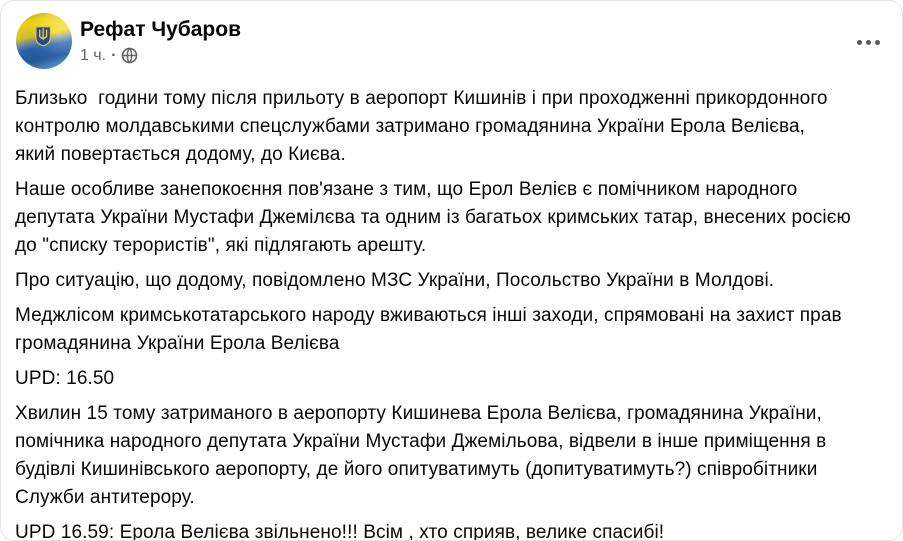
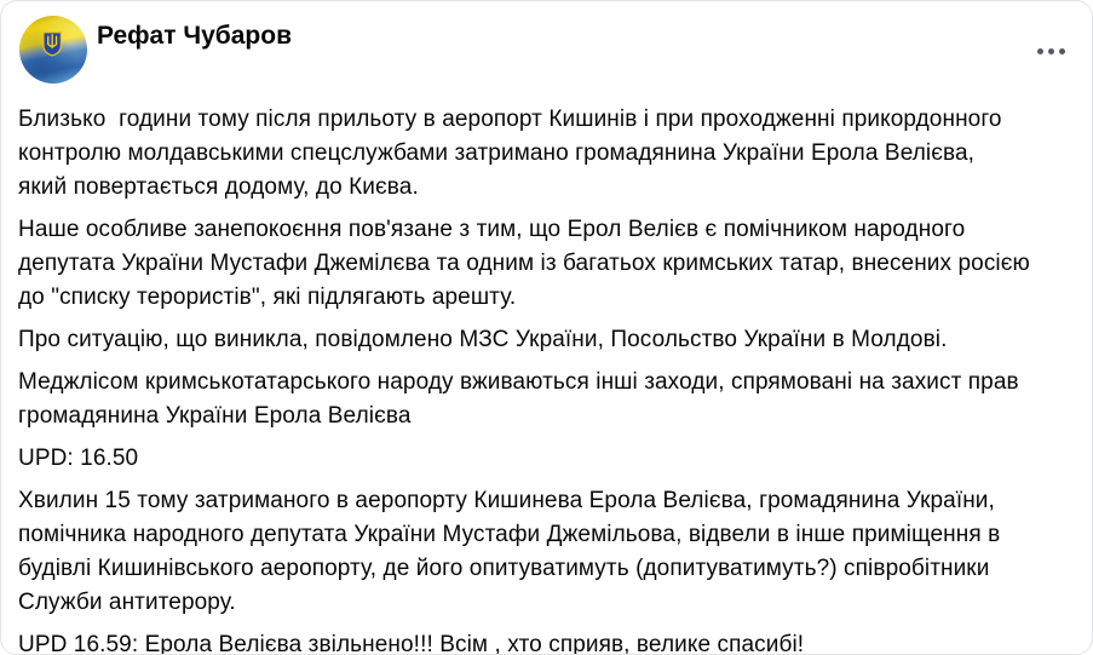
  Рефат Чубаров
- 1 ч.
- ·
  Близько години тому після прильоту в аеропорт Кишинів і при проходженні прикордонного
  контролю молдавськими спецслужбами затримано громадянина України Ерола Велієва,
  який повертається додому, до Києва.
  Наше особливе занепокоєння пов'язане з тим, що Ерол Велієв є помічником народного
  депутата України Мустафи Джемілєва та одним із багатьох кримських татар, внесених росією
  до "списку терористів", які підлягають арешту.
- Про ситуацію, що додому, повідомлено МЗС України, Посольство України в Молдові.
+ Про ситуацію, що виникла, повідомлено МЗС України, Посольство України в Молдові.
  Меджлісом кримськотатарського народу вживаються інші заходи, спрямовані на захист прав
  громадянина України Ерола Велієва
  UPD: 16.50
  Хвилин 15 тому затриманого в аеропорту Кишинева Ерола Велієва, громадянина України,
  помічника народного депутата України Мустафи Джемільова, відвели в інше приміщення в
  будівлі Кишинівського аеропорту, де його опитуватимуть (допитуватимуть?) співробітники
  Служби антитерору.
  UPD 16.59: Ерола Велієва звільнено!!! Всім , хто сприяв, велике спасибі!
